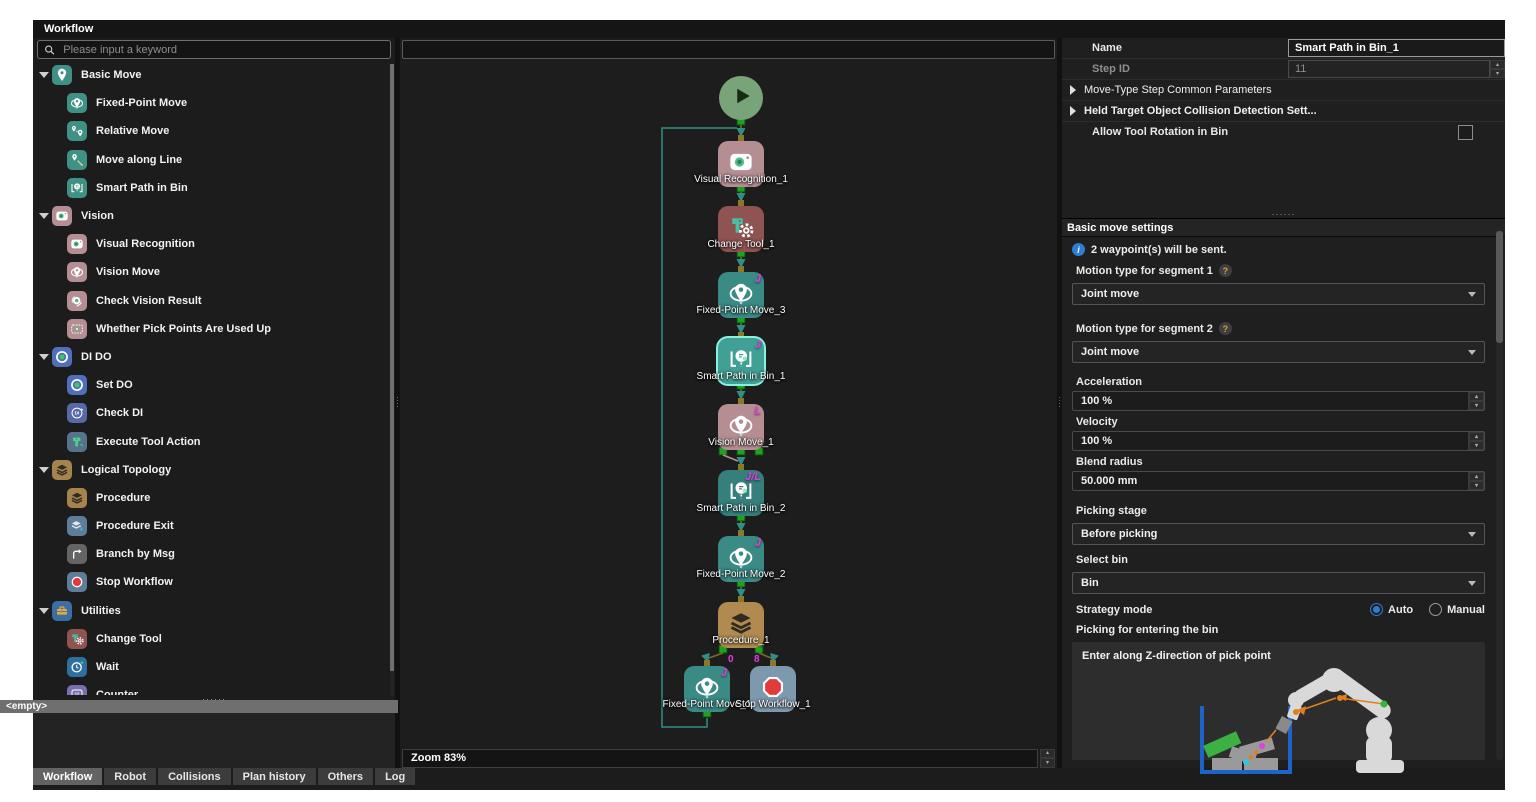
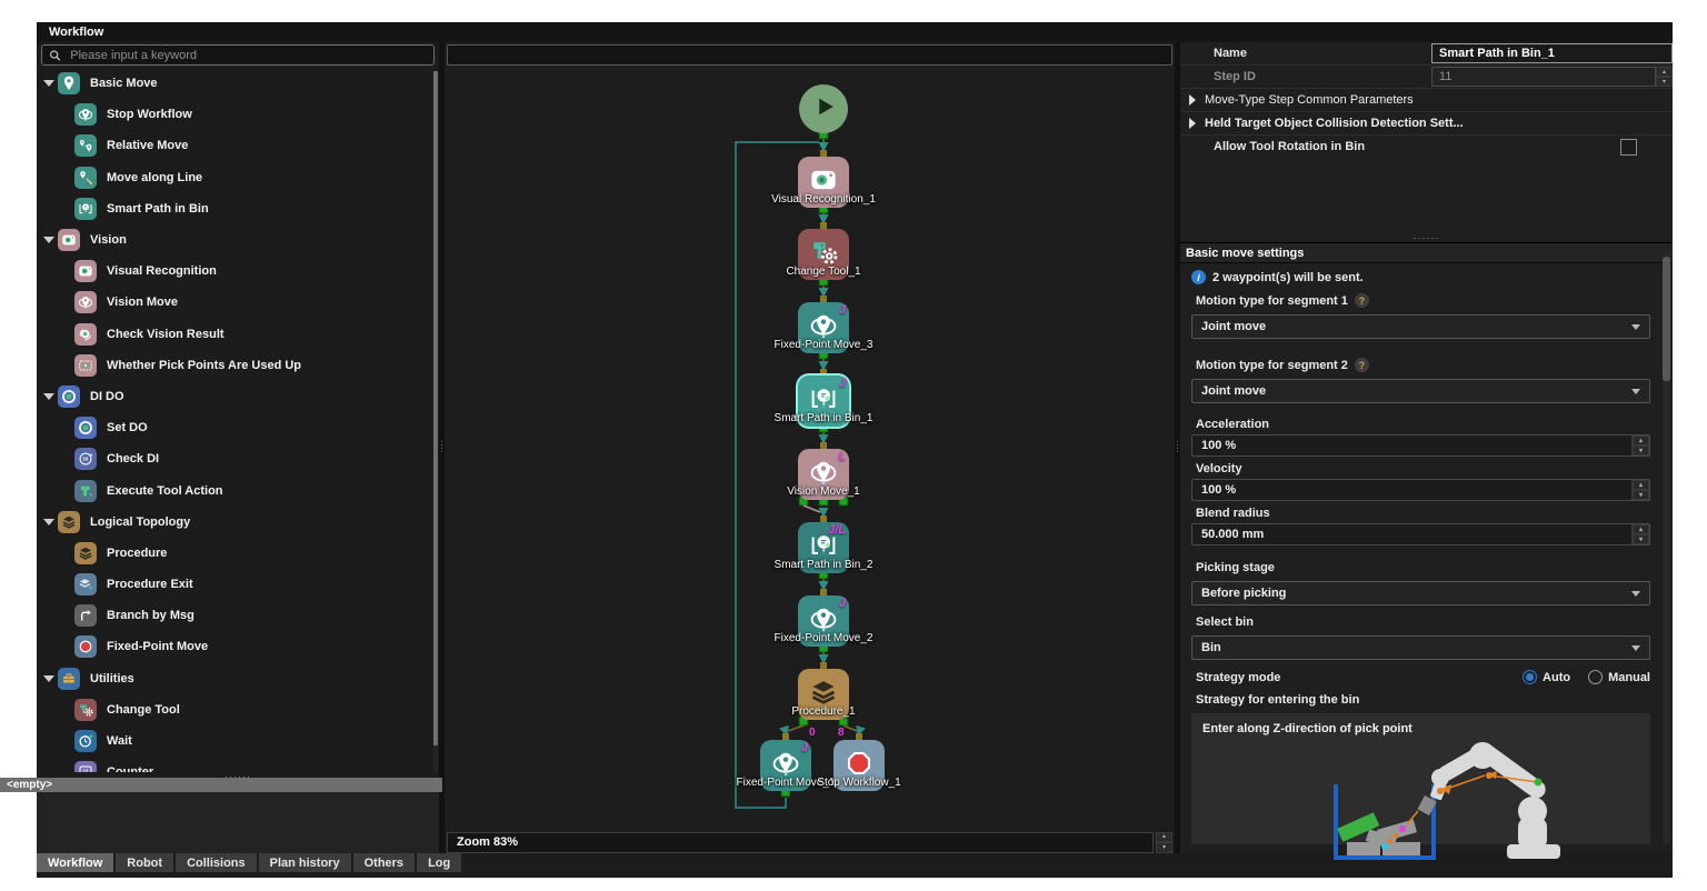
  Workflow
  Please input a keyword
  Basic Move
- Fixed-Point Move
+ Stop Workflow
  Relative Move
  Move along Line
  Smart Path in Bin
  Vision
  Visual Recognition
  Vision Move
  Check Vision Result
  Whether Pick Points Are Used Up
  DI DO
  Set DO
  Check DI
  Execute Tool Action
  Logical Topology
  Procedure
  Procedure Exit
  Branch by Msg
- Stop Workflow
+ Fixed-Point Move
  Utilities
  Change Tool
  Wait
  0
  8
  Visual Recognition_1
  Change Tool_1
  J
  Fixed-Point Move_3
  J
  Smart Path in Bin_1
  L
  Vision Move_1
  J/L
  Smart Path in Bin_2
  J
  Fixed-Point Move_2
  Procedure_1
  J
  Fixed-Point Move_1
  Stop Workflow_1
  Zoom 83%
  Name
  Smart Path in Bin_1
  Step ID
  11
  Move-Type Step Common Parameters
  Held Target Object Collision Detection Sett...
  Allow Tool Rotation in Bin
  Basic move settings
  i
  2 waypoint(s) will be sent.
  Motion type for segment 1
  ?
  Joint move
  Motion type for segment 2
  ?
  Joint move
  Acceleration
  100 %
  Velocity
  100 %
  Blend radius
  50.000 mm
  Picking stage
  Before picking
  Select bin
  Bin
  Strategy mode
  Auto
  Manual
- Picking for entering the bin
+ Strategy for entering the bin
  Enter along Z-direction of pick point
  Workflow
  Robot
  Collisions
  Plan history
  Others
  Log
  <empty>
